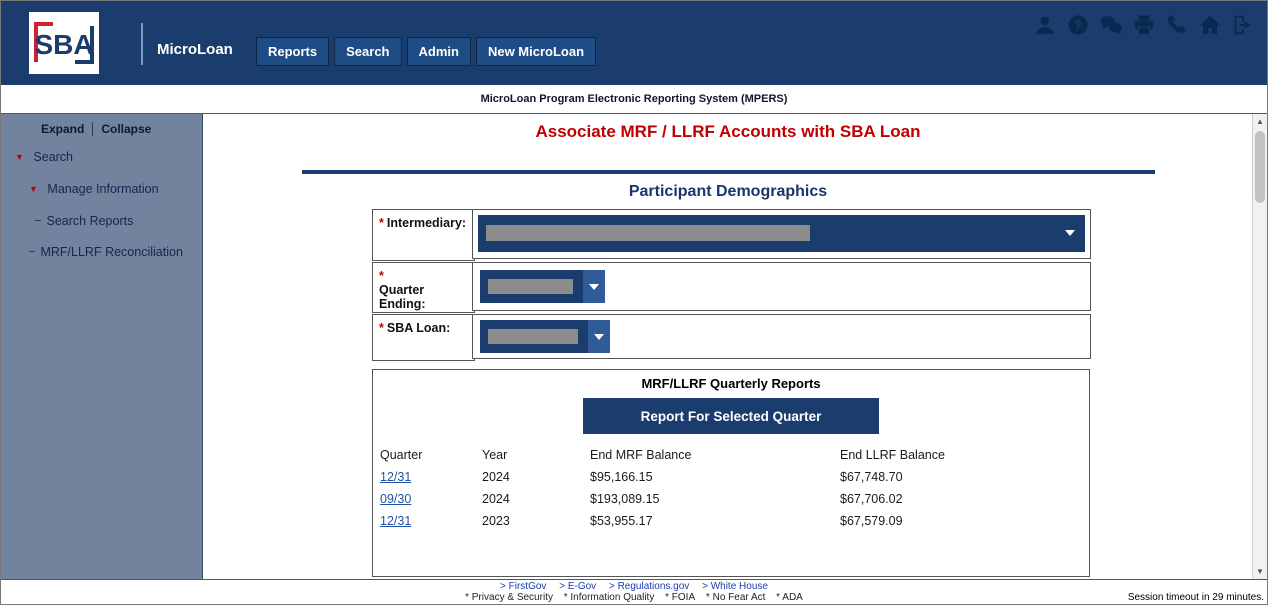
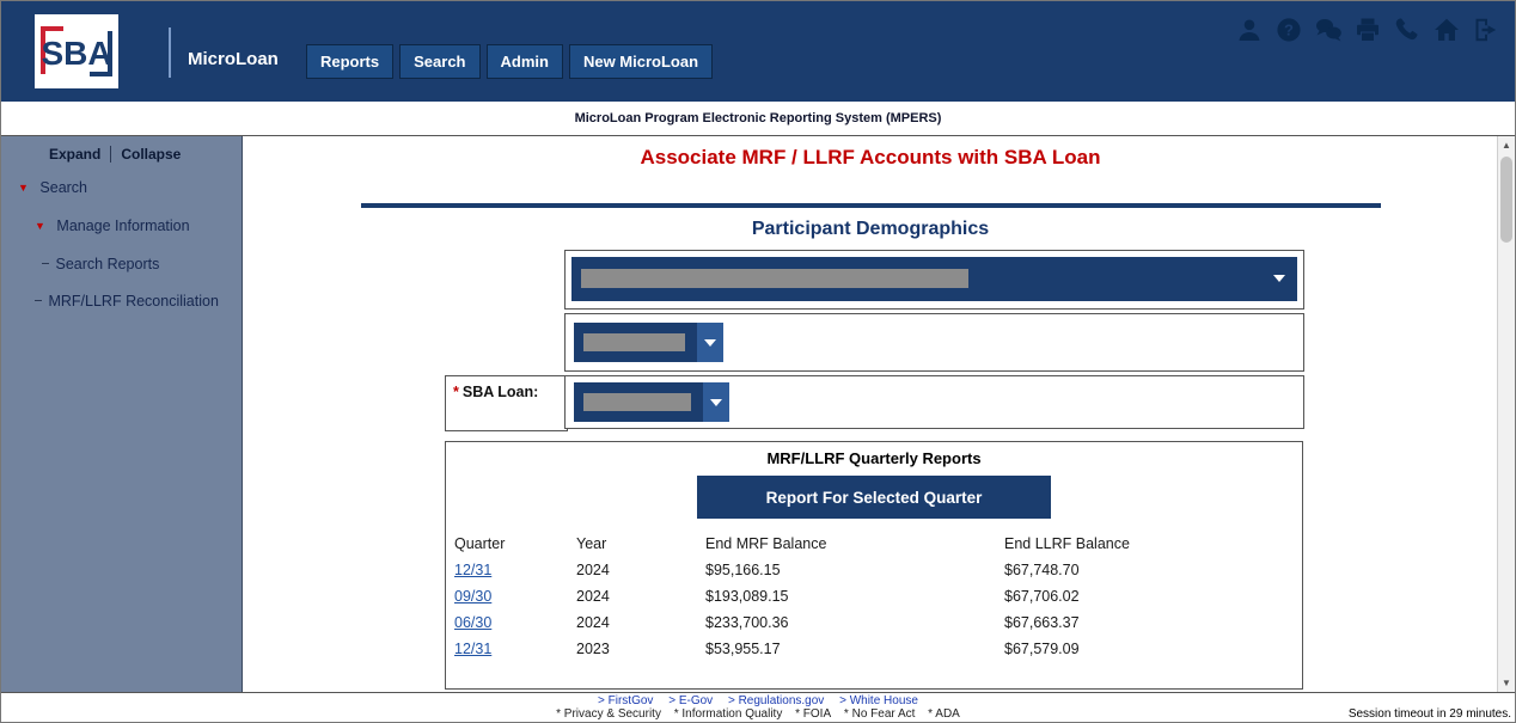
  SBA
  MicroLoan
  Reports
  Search
  Admin
  New MicroLoan
  ?
  MicroLoan Program Electronic Reporting System (MPERS)
  Expand
  Collapse
  ▼ Search
  ▼ Manage Information
  Search Reports
  MRF/LLRF Reconciliation
  Associate MRF / LLRF Accounts with SBA Loan
  Participant Demographics
- * Intermediary:
- *
- Quarter Ending:
  * SBA Loan:
  MRF/LLRF Quarterly Reports
  Report For Selected Quarter
  Quarter	Year	End MRF Balance	End LLRF Balance
  12/31	2024	$95,166.15	$67,748.70
  09/30	2024	$193,089.15	$67,706.02
+ 06/30	2024	$233,700.36	$67,663.37
  12/31	2023	$53,955.17	$67,579.09
  ▲
  ▼
  > FirstGov > E-Gov > Regulations.gov > White House
  * Privacy & Security * Information Quality * FOIA * No Fear Act * ADA
  Session timeout in 29 minutes.
